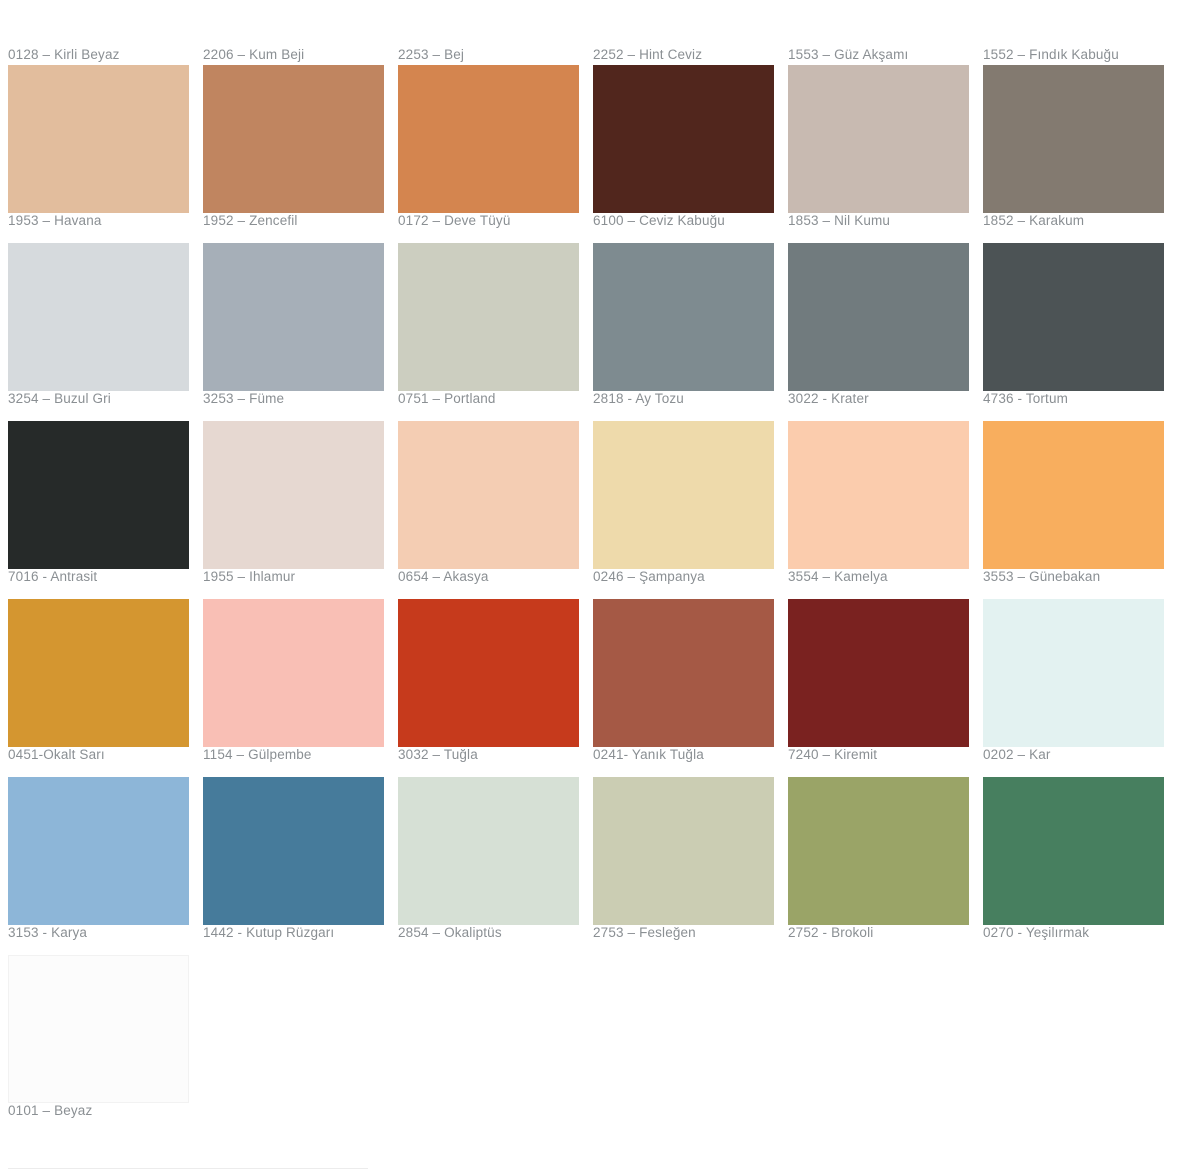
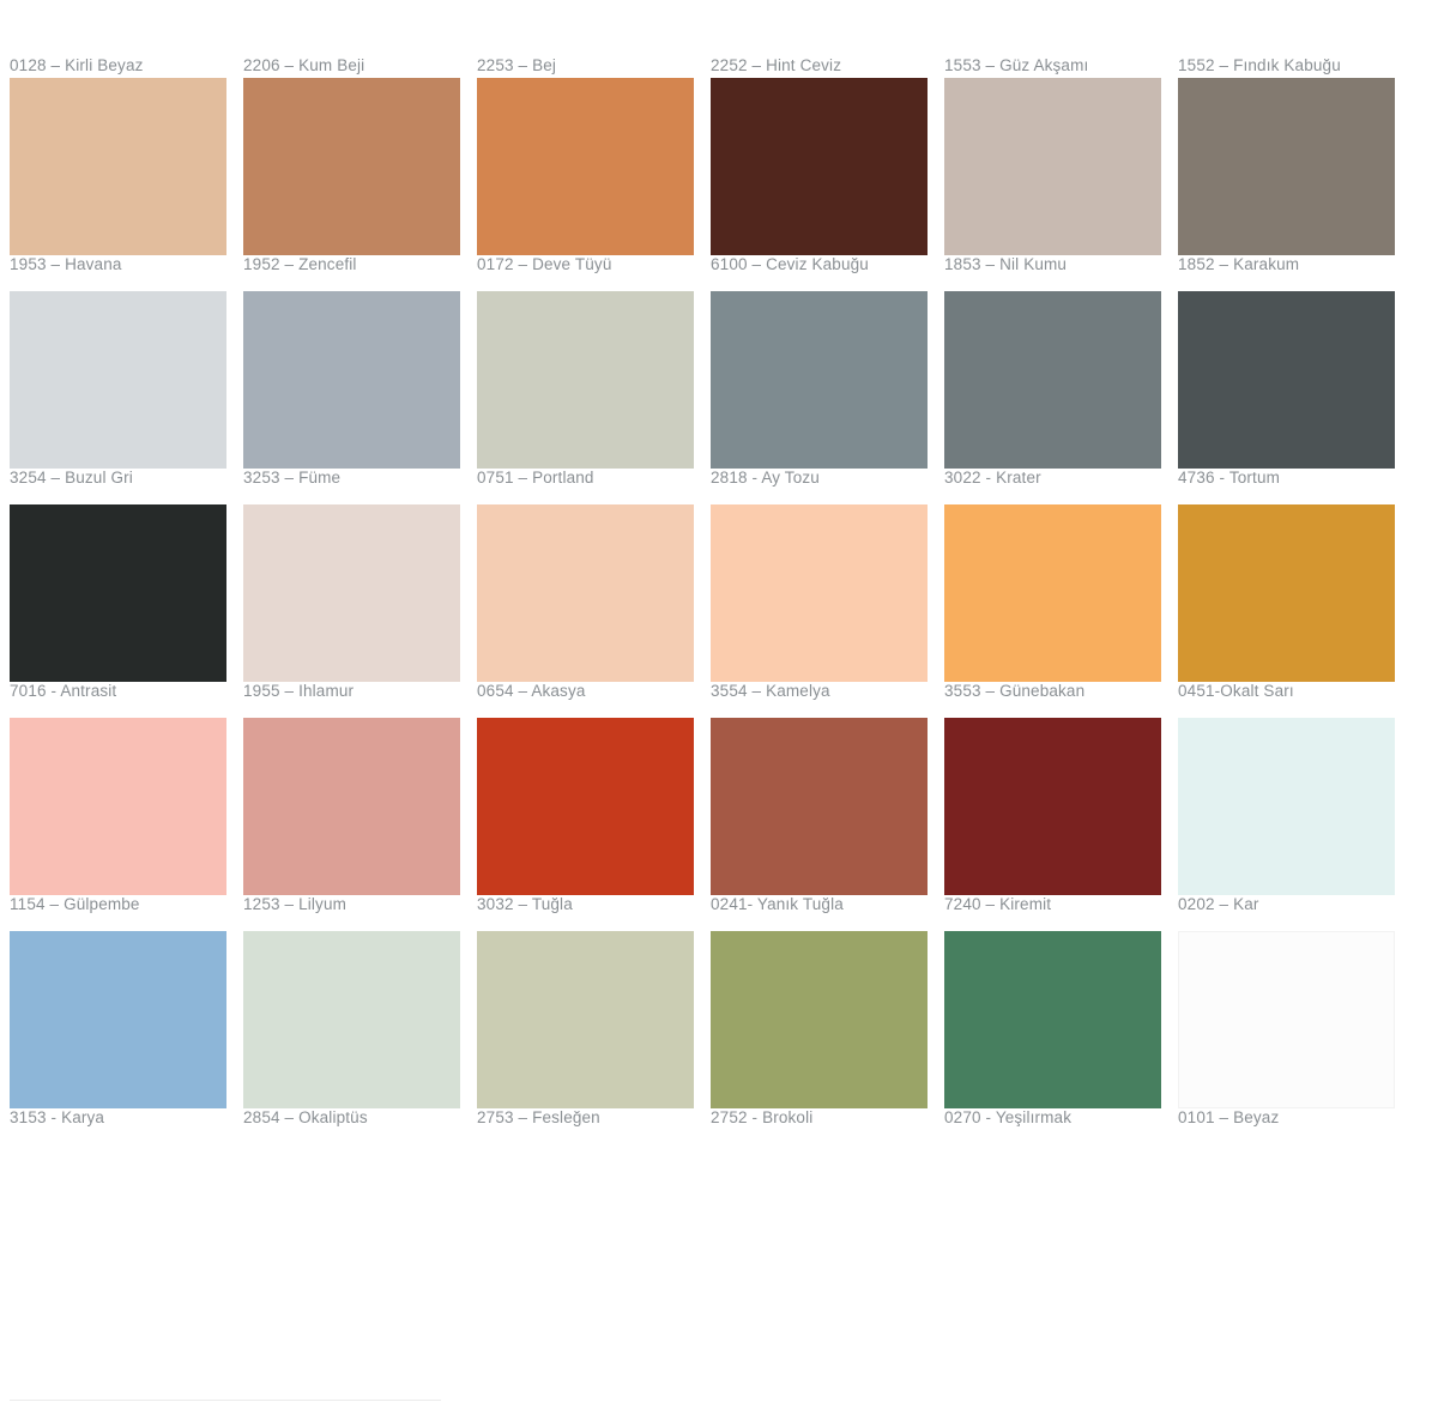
  0128 – Kirli Beyaz
  2206 – Kum Beji
  2253 – Bej
  2252 – Hint Ceviz
  1553 – Güz Akşamı
  1552 – Fındık Kabuğu
  1953 – Havana
  1952 – Zencefil
  0172 – Deve Tüyü
  6100 – Ceviz Kabuğu
  1853 – Nil Kumu
  1852 – Karakum
  3254 – Buzul Gri
  3253 – Füme
  0751 – Portland
  2818 - Ay Tozu
  3022 - Krater
  4736 - Tortum
  7016 - Antrasit
  1955 – Ihlamur
  0654 – Akasya
- 0246 – Şampanya
  3554 – Kamelya
  3553 – Günebakan
  0451-Okalt Sarı
  1154 – Gülpembe
+ 1253 – Lilyum
  3032 – Tuğla
  0241- Yanık Tuğla
  7240 – Kiremit
  0202 – Kar
  3153 - Karya
- 1442 - Kutup Rüzgarı
  2854 – Okaliptüs
  2753 – Fesleğen
  2752 - Brokoli
  0270 - Yeşilırmak
  0101 – Beyaz
